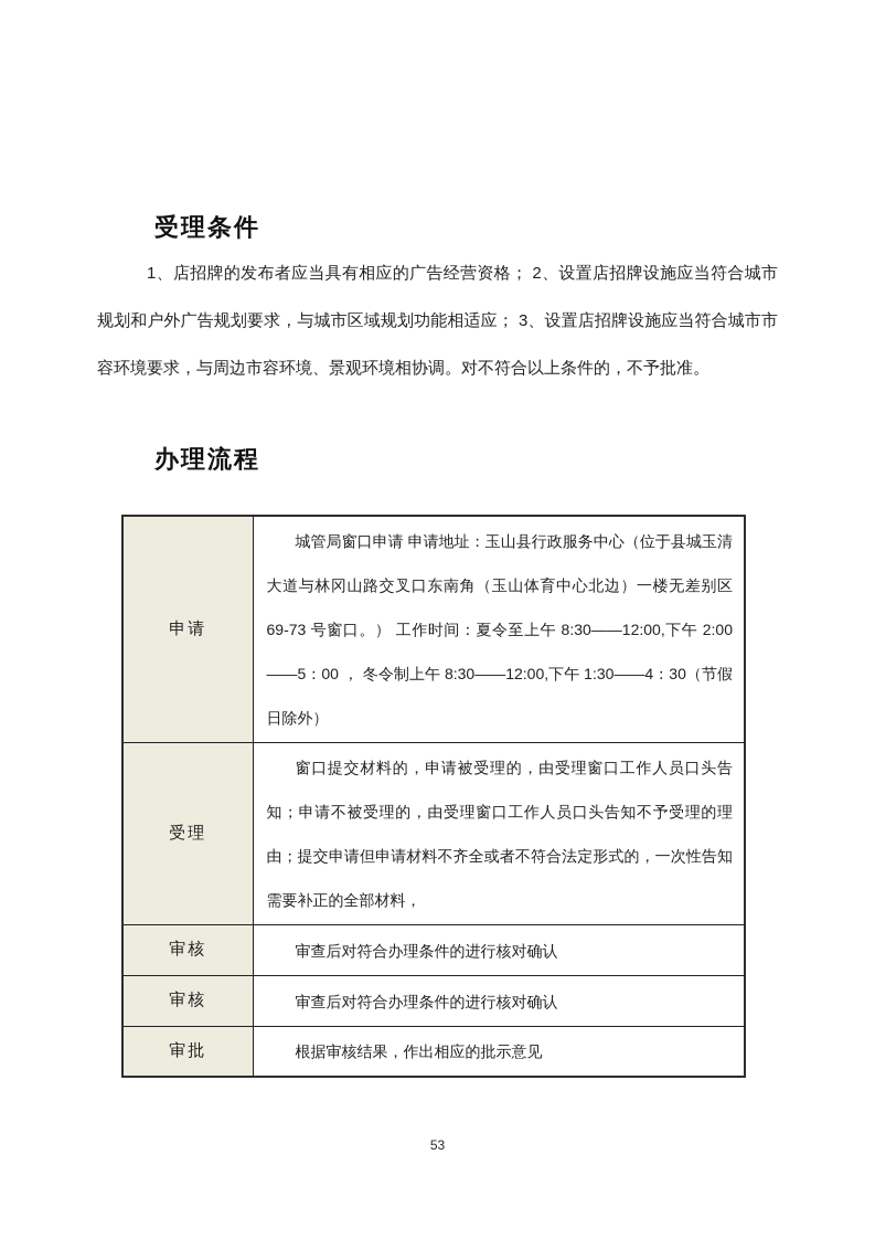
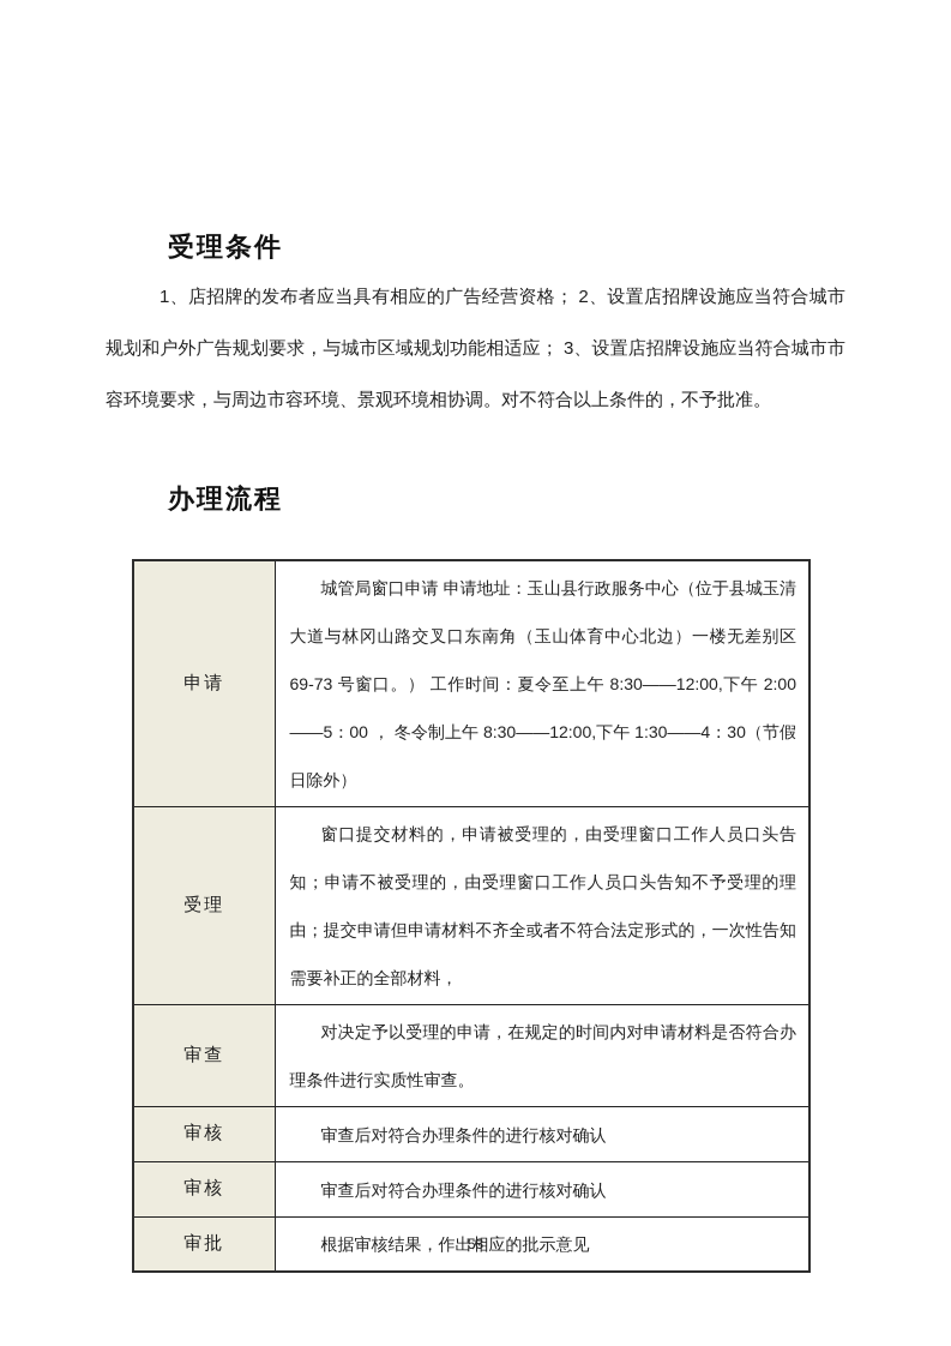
  受理条件
  1、店招牌的发布者应当具有相应的广告经营资格； 2、设置店招牌设施应当符合城市规划和户外广告规划要求，与城市区域规划功能相适应； 3、设置店招牌设施应当符合城市市容环境要求，与周边市容环境、景观环境相协调。对不符合以上条件的，不予批准。
  办理流程
  申请	城管局窗口申请 申请地址：玉山县行政服务中心（位于县城玉清大道与林冈山路交叉口东南角（玉山体育中心北边）一楼无差别区 69-73 号窗口。） 工作时间：夏令至上午 8:30——12:00,下午 2:00——5：00 ， 冬令制上午 8:30——12:00,下午 1:30——4：30（节假日除外）
  受理	窗口提交材料的，申请被受理的，由受理窗口工作人员口头告知；申请不被受理的，由受理窗口工作人员口头告知不予受理的理由；提交申请但申请材料不齐全或者不符合法定形式的，一次性告知需要补正的全部材料，
+ 审查	对决定予以受理的申请，在规定的时间内对申请材料是否符合办理条件进行实质性审查。
  审核	审查后对符合办理条件的进行核对确认
  审核	审查后对符合办理条件的进行核对确认
  审批	根据审核结果，作出相应的批示意见
  53
